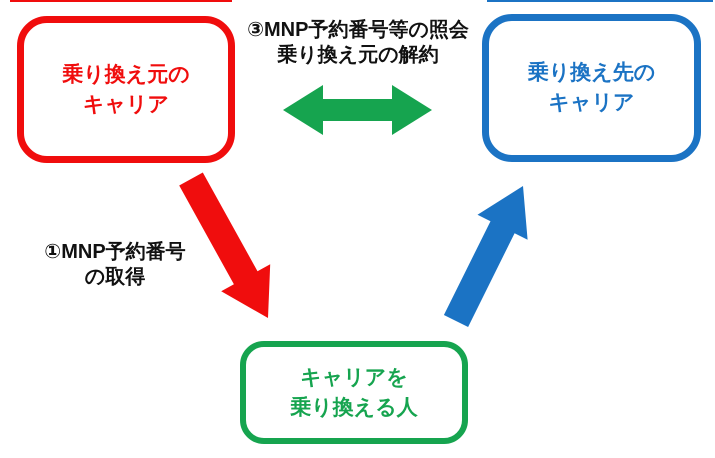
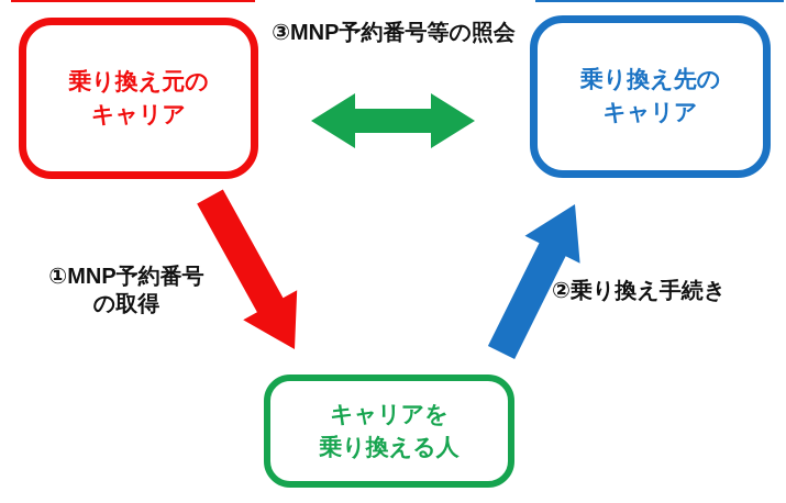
  乗り換え元の
  キャリア
  乗り換え先の
  キャリア
  キャリアを
  乗り換える人
  ③MNP予約番号等の照会
- 乗り換え元の解約
  ①MNP予約番号
  の取得
+ ②乗り換え手続き
